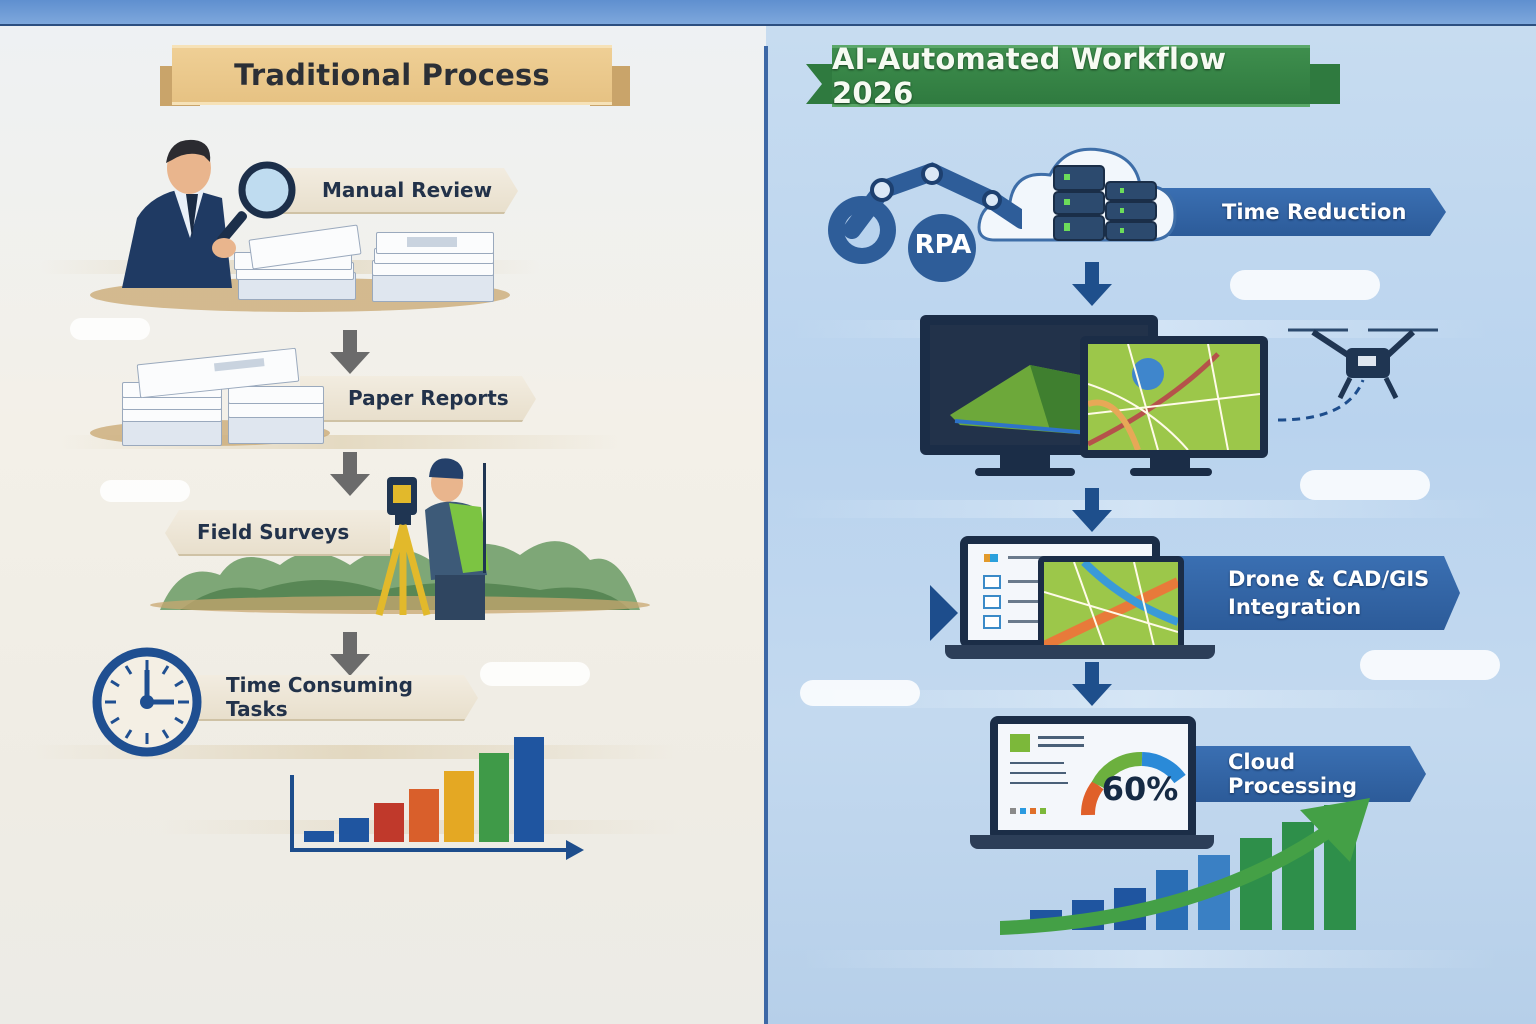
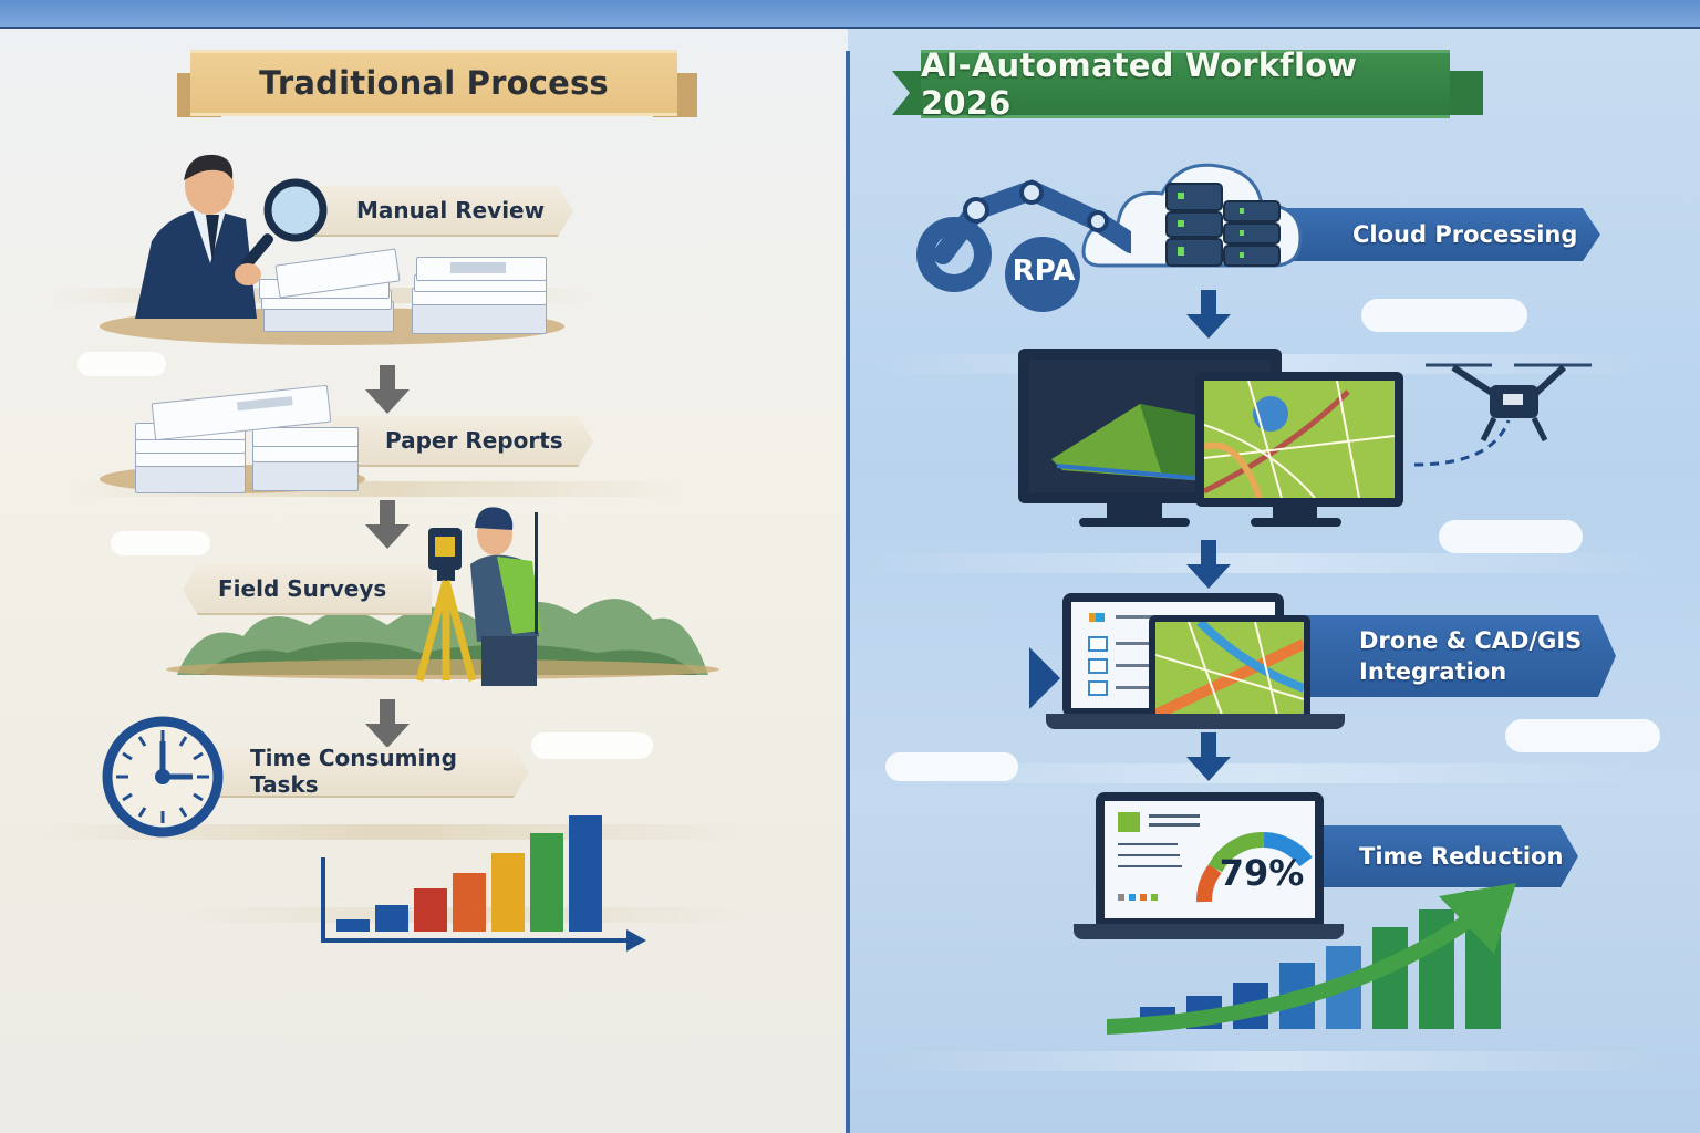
  Traditional Process
  Manual Review
  Paper Reports
  Field Surveys
  Time Consuming Tasks
  AI-Automated Workflow 2026
- Time Reduction
+ Cloud Processing
  RPA
  Drone & CAD/GIS
  Integration
- Cloud Processing
+ Time Reduction
- 60%
+ 79%
